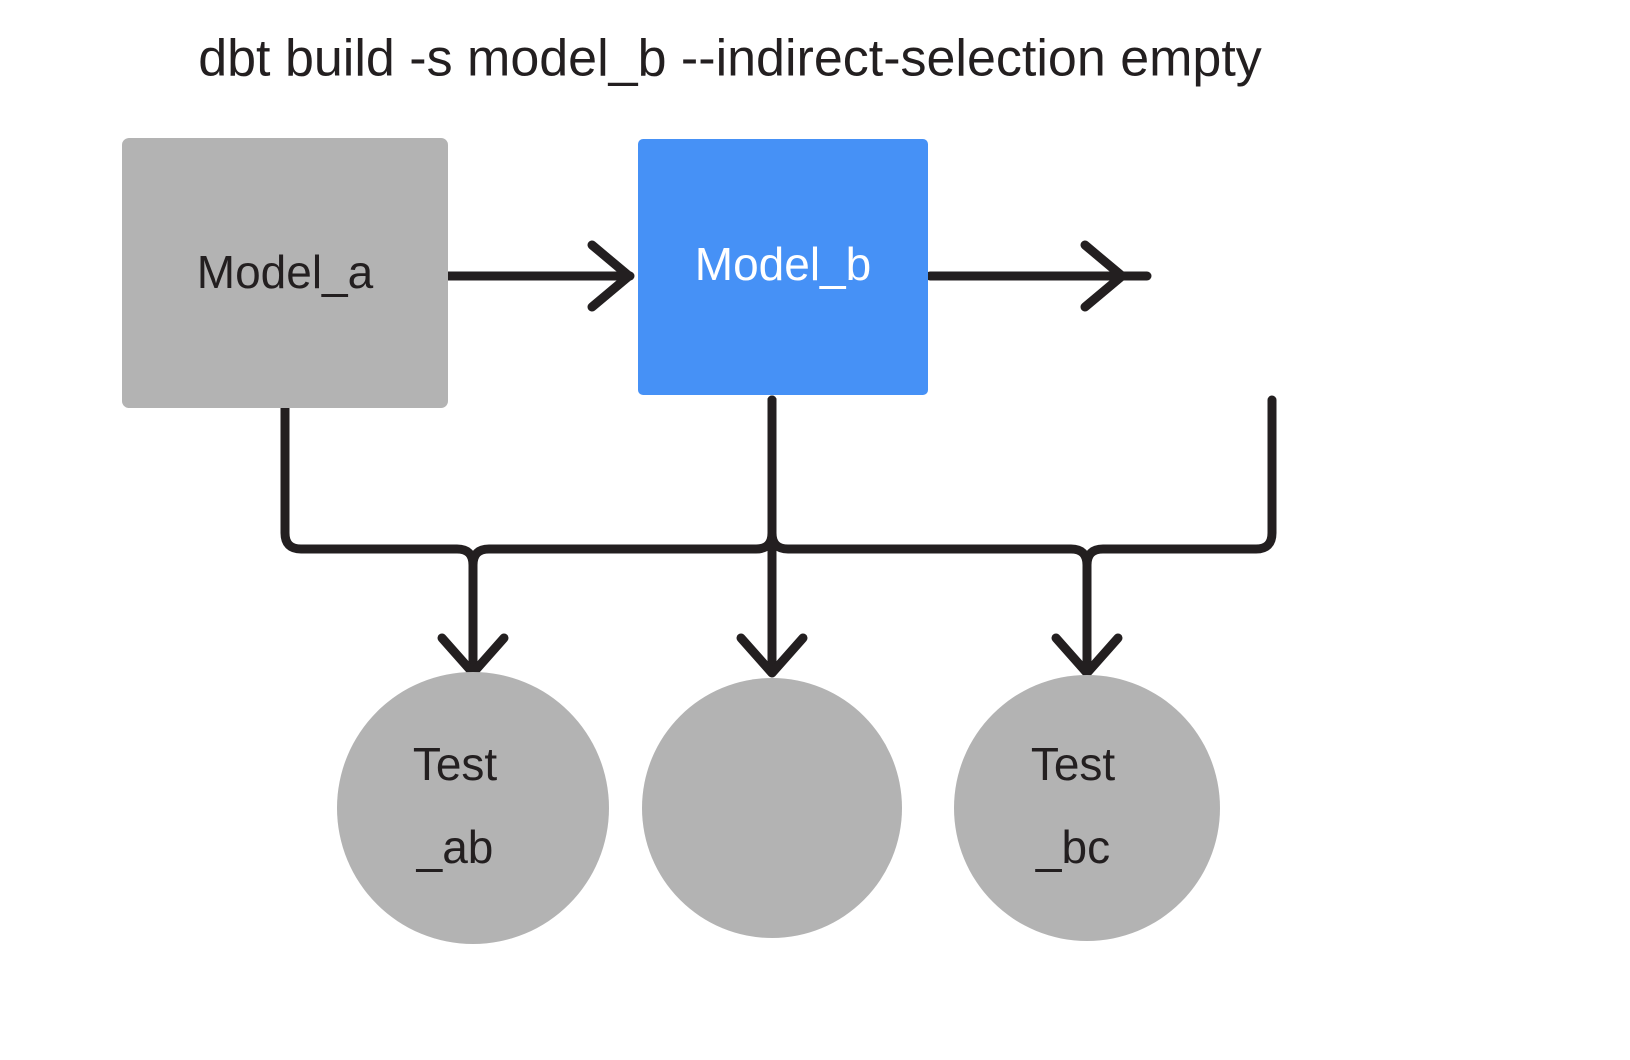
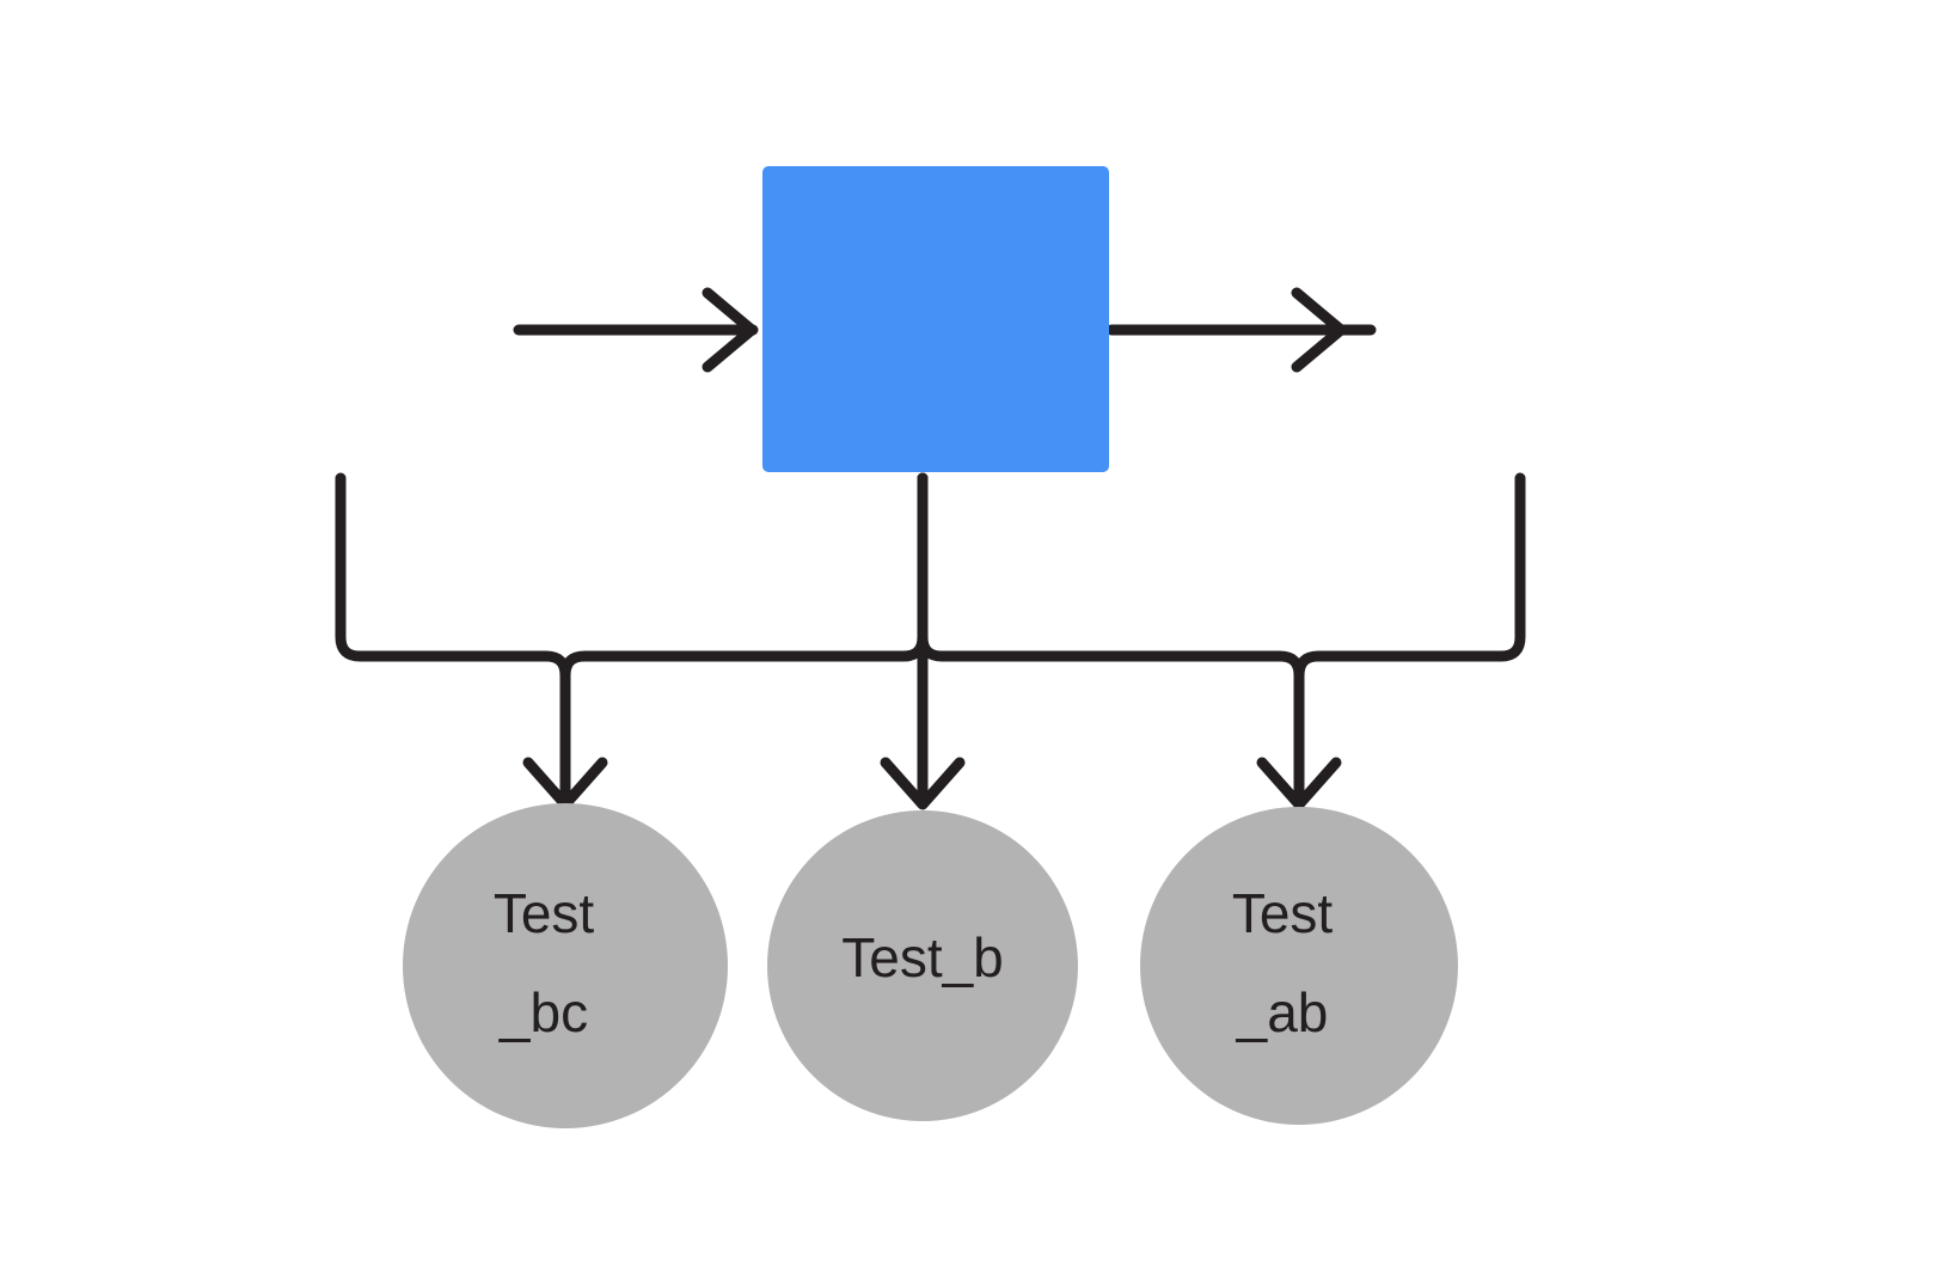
- dbt build -s model_b --indirect-selection empty
- Model_a
- Model_b
  Test
- _ab
+ _bc
+ Test_b
  Test
- _bc
+ _ab
